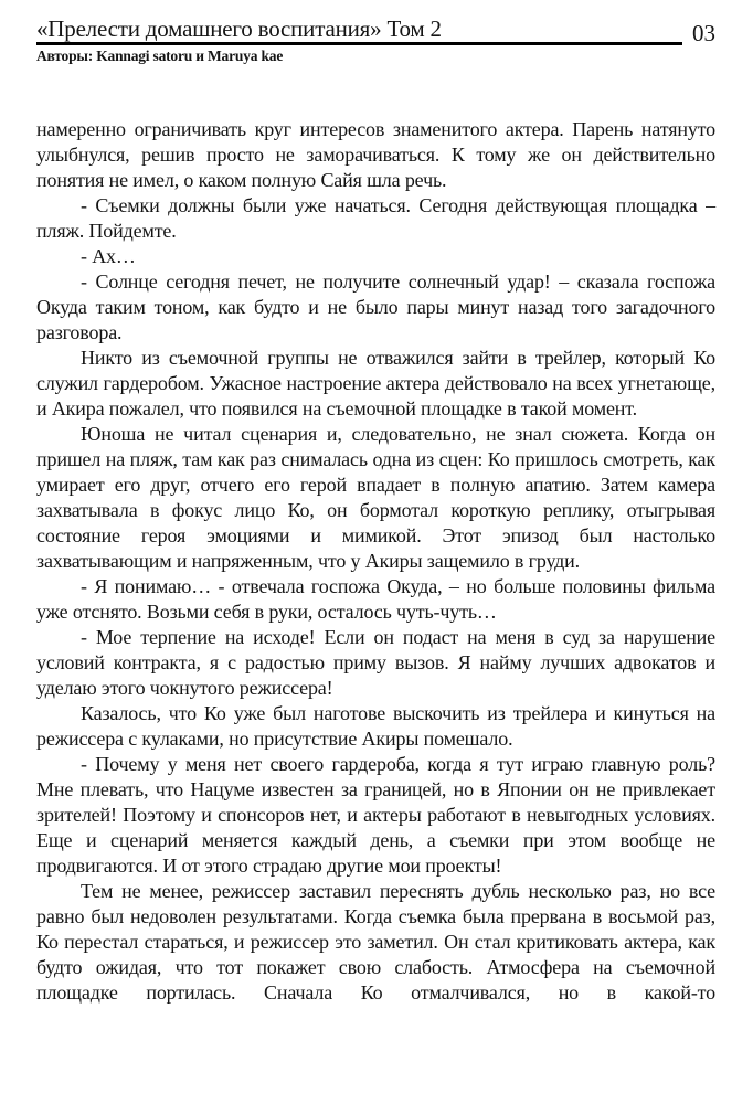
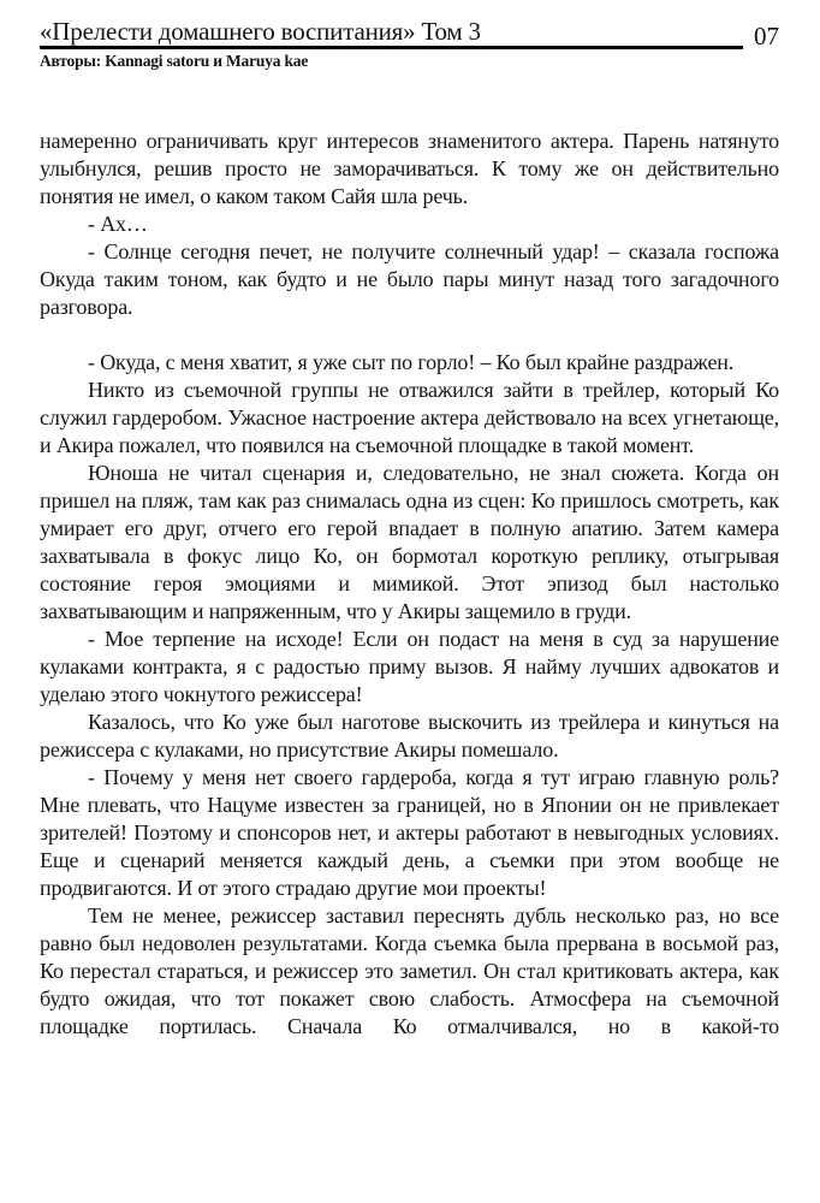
- «Прелести домашнего воспитания» Том 2
+ «Прелести домашнего воспитания» Том 3
- 03
+ 07
  Авторы: Kannagi satoru и Maruya kae
- намеренно ограничивать круг интересов знаменитого актера. Парень натянуто улыбнулся, решив просто не заморачиваться. К тому же он действительно понятия не имел, о каком полную Сайя шла речь.
+ намеренно ограничивать круг интересов знаменитого актера. Парень натянуто улыбнулся, решив просто не заморачиваться. К тому же он действительно понятия не имел, о каком таком Сайя шла речь.
- - Съемки должны были уже начаться. Сегодня действующая площадка – пляж. Пойдемте.
  - Ах…
  - Солнце сегодня печет, не получите солнечный удар! – сказала госпожа Окуда таким тоном, как будто и не было пары минут назад того загадочного разговора.
+ - Окуда, с меня хватит, я уже сыт по горло! – Ко был крайне раздражен.
  Никто из съемочной группы не отважился зайти в трейлер, который Ко служил гардеробом. Ужасное настроение актера действовало на всех угнетающе, и Акира пожалел, что появился на съемочной площадке в такой момент.
  Юноша не читал сценария и, следовательно, не знал сюжета. Когда он пришел на пляж, там как раз снималась одна из сцен: Ко пришлось смотреть, как умирает его друг, отчего его герой впадает в полную апатию. Затем камера захватывала в фокус лицо Ко, он бормотал короткую реплику, отыгрывая состояние героя эмоциями и мимикой. Этот эпизод был настолько захватывающим и напряженным, что у Акиры защемило в груди.
- - Я понимаю… - отвечала госпожа Окуда, – но больше половины фильма уже отснято. Возьми себя в руки, осталось чуть-чуть…
- - Мое терпение на исходе! Если он подаст на меня в суд за нарушение условий контракта, я с радостью приму вызов. Я найму лучших адвокатов и уделаю этого чокнутого режиссера!
+ - Мое терпение на исходе! Если он подаст на меня в суд за нарушение кулаками контракта, я с радостью приму вызов. Я найму лучших адвокатов и уделаю этого чокнутого режиссера!
  Казалось, что Ко уже был наготове выскочить из трейлера и кинуться на режиссера с кулаками, но присутствие Акиры помешало.
  - Почему у меня нет своего гардероба, когда я тут играю главную роль? Мне плевать, что Нацуме известен за границей, но в Японии он не привлекает зрителей! Поэтому и спонсоров нет, и актеры работают в невыгодных условиях. Еще и сценарий меняется каждый день, а съемки при этом вообще не продвигаются. И от этого страдаю другие мои проекты!
  Тем не менее, режиссер заставил переснять дубль несколько раз, но все равно был недоволен результатами. Когда съемка была прервана в восьмой раз, Ко перестал стараться, и режиссер это заметил. Он стал критиковать актера, как будто ожидая, что тот покажет свою слабость. Атмосфера на съемочной площадке портилась. Сначала Ко отмалчивался, но в какой-то
